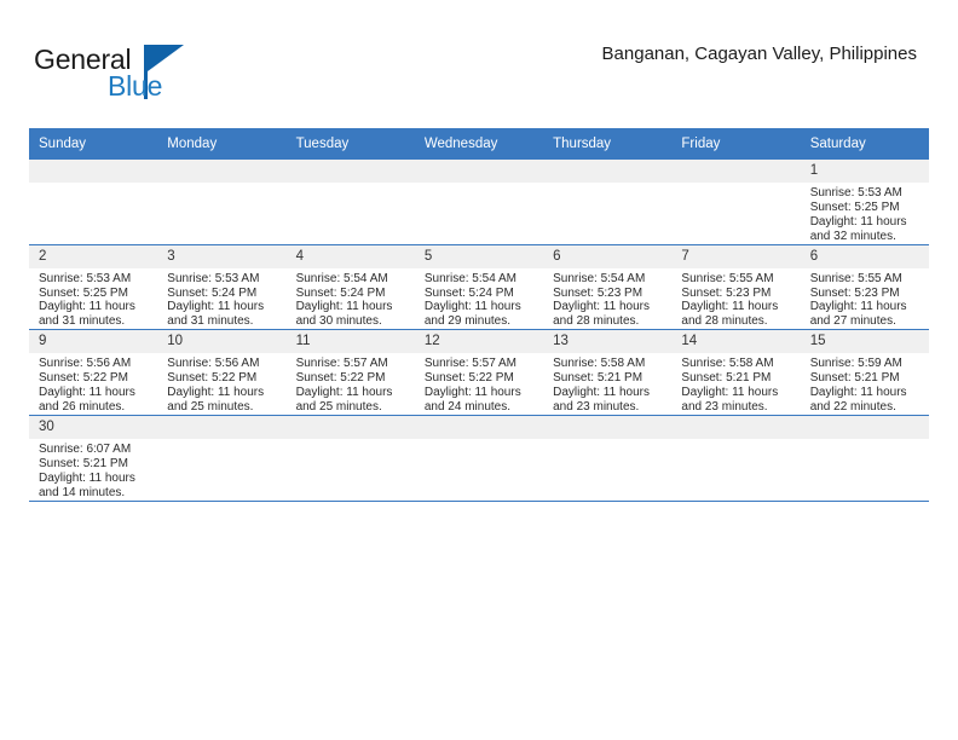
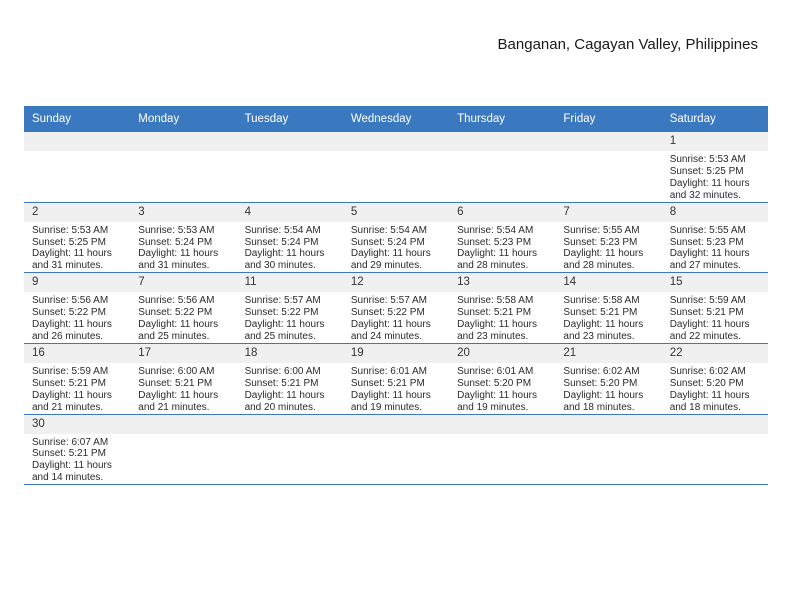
- General
- Blue
  Banganan, Cagayan Valley, Philippines
  Sunday	Monday	Tuesday	Wednesday	Thursday	Friday	Saturday
  						1Sunrise: 5:53 AMSunset: 5:25 PMDaylight: 11 hoursand 32 minutes.
- 2Sunrise: 5:53 AMSunset: 5:25 PMDaylight: 11 hoursand 31 minutes.	3Sunrise: 5:53 AMSunset: 5:24 PMDaylight: 11 hoursand 31 minutes.	4Sunrise: 5:54 AMSunset: 5:24 PMDaylight: 11 hoursand 30 minutes.	5Sunrise: 5:54 AMSunset: 5:24 PMDaylight: 11 hoursand 29 minutes.	6Sunrise: 5:54 AMSunset: 5:23 PMDaylight: 11 hoursand 28 minutes.	7Sunrise: 5:55 AMSunset: 5:23 PMDaylight: 11 hoursand 28 minutes.	6Sunrise: 5:55 AMSunset: 5:23 PMDaylight: 11 hoursand 27 minutes.
+ 2Sunrise: 5:53 AMSunset: 5:25 PMDaylight: 11 hoursand 31 minutes.	3Sunrise: 5:53 AMSunset: 5:24 PMDaylight: 11 hoursand 31 minutes.	4Sunrise: 5:54 AMSunset: 5:24 PMDaylight: 11 hoursand 30 minutes.	5Sunrise: 5:54 AMSunset: 5:24 PMDaylight: 11 hoursand 29 minutes.	6Sunrise: 5:54 AMSunset: 5:23 PMDaylight: 11 hoursand 28 minutes.	7Sunrise: 5:55 AMSunset: 5:23 PMDaylight: 11 hoursand 28 minutes.	8Sunrise: 5:55 AMSunset: 5:23 PMDaylight: 11 hoursand 27 minutes.
- 9Sunrise: 5:56 AMSunset: 5:22 PMDaylight: 11 hoursand 26 minutes.	10Sunrise: 5:56 AMSunset: 5:22 PMDaylight: 11 hoursand 25 minutes.	11Sunrise: 5:57 AMSunset: 5:22 PMDaylight: 11 hoursand 25 minutes.	12Sunrise: 5:57 AMSunset: 5:22 PMDaylight: 11 hoursand 24 minutes.	13Sunrise: 5:58 AMSunset: 5:21 PMDaylight: 11 hoursand 23 minutes.	14Sunrise: 5:58 AMSunset: 5:21 PMDaylight: 11 hoursand 23 minutes.	15Sunrise: 5:59 AMSunset: 5:21 PMDaylight: 11 hoursand 22 minutes.
+ 9Sunrise: 5:56 AMSunset: 5:22 PMDaylight: 11 hoursand 26 minutes.	7Sunrise: 5:56 AMSunset: 5:22 PMDaylight: 11 hoursand 25 minutes.	11Sunrise: 5:57 AMSunset: 5:22 PMDaylight: 11 hoursand 25 minutes.	12Sunrise: 5:57 AMSunset: 5:22 PMDaylight: 11 hoursand 24 minutes.	13Sunrise: 5:58 AMSunset: 5:21 PMDaylight: 11 hoursand 23 minutes.	14Sunrise: 5:58 AMSunset: 5:21 PMDaylight: 11 hoursand 23 minutes.	15Sunrise: 5:59 AMSunset: 5:21 PMDaylight: 11 hoursand 22 minutes.
+ 16Sunrise: 5:59 AMSunset: 5:21 PMDaylight: 11 hoursand 21 minutes.	17Sunrise: 6:00 AMSunset: 5:21 PMDaylight: 11 hoursand 21 minutes.	18Sunrise: 6:00 AMSunset: 5:21 PMDaylight: 11 hoursand 20 minutes.	19Sunrise: 6:01 AMSunset: 5:21 PMDaylight: 11 hoursand 19 minutes.	20Sunrise: 6:01 AMSunset: 5:20 PMDaylight: 11 hoursand 19 minutes.	21Sunrise: 6:02 AMSunset: 5:20 PMDaylight: 11 hoursand 18 minutes.	22Sunrise: 6:02 AMSunset: 5:20 PMDaylight: 11 hoursand 18 minutes.
  30Sunrise: 6:07 AMSunset: 5:21 PMDaylight: 11 hoursand 14 minutes.
